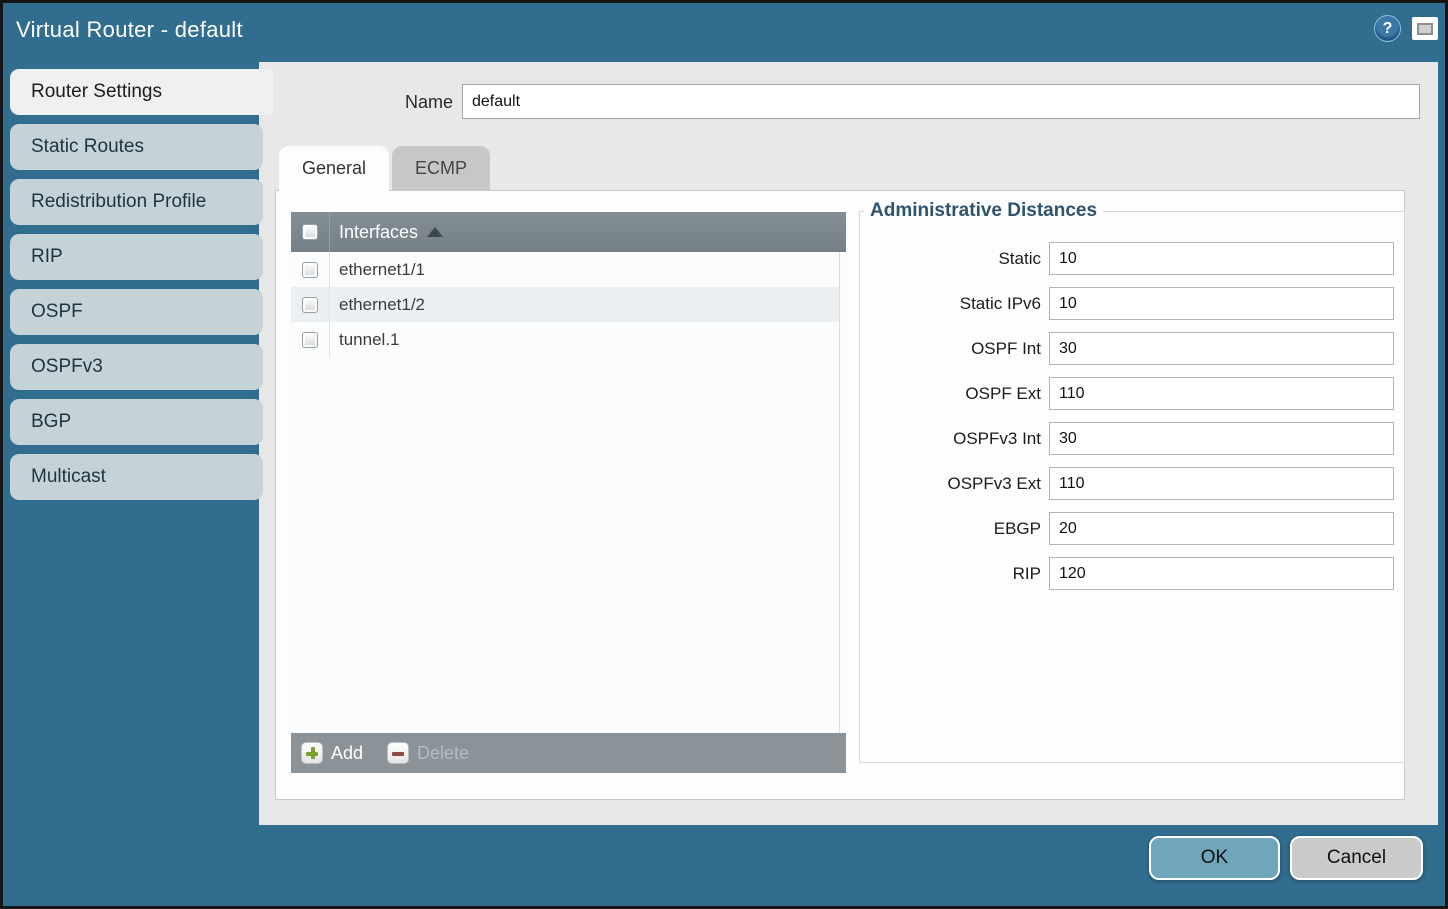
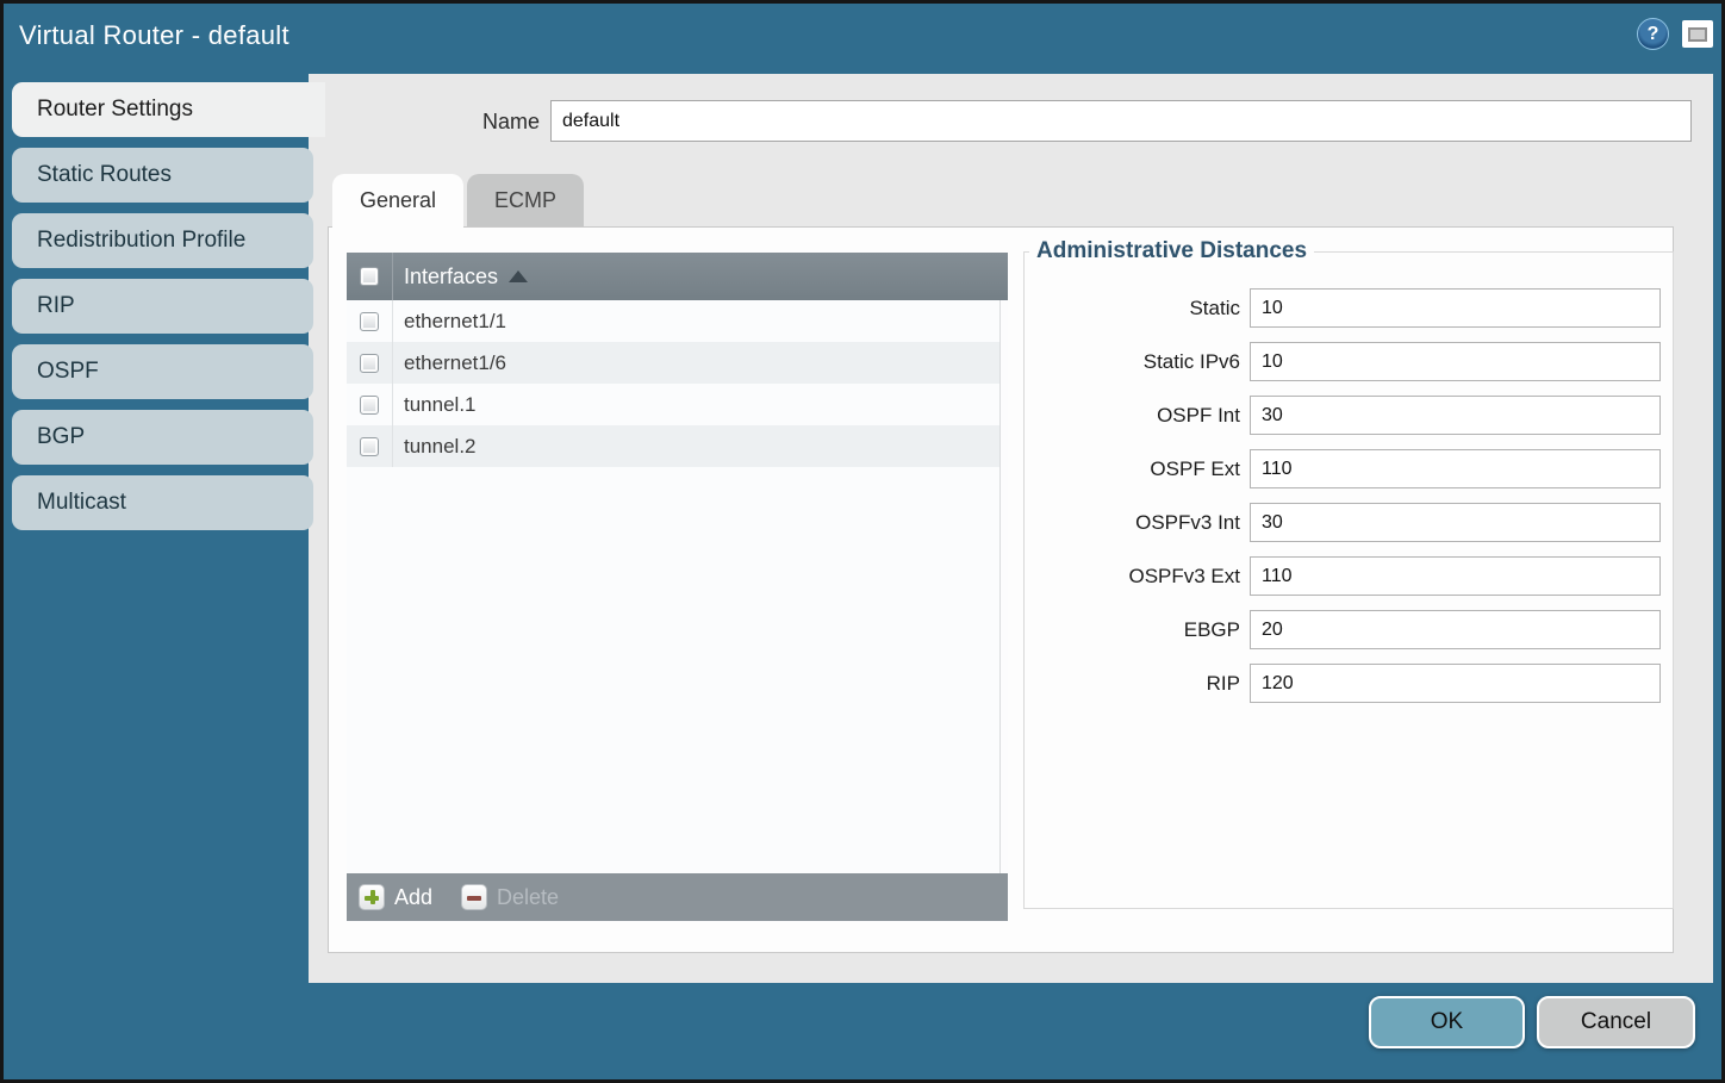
  Virtual Router - default
  ?
  Router Settings
  Static Routes
  Redistribution Profile
  RIP
  OSPF
- OSPFv3
  BGP
  Multicast
  Name
  default
  General
  ECMP
  Interfaces
  ethernet1/1
- ethernet1/2
+ ethernet1/6
  tunnel.1
+ tunnel.2
  Add
  Delete
  Administrative Distances
  Static
  10
  Static IPv6
  10
  OSPF Int
  30
  OSPF Ext
  110
  OSPFv3 Int
  30
  OSPFv3 Ext
  110
  EBGP
  20
  RIP
  120
  OK
  Cancel
